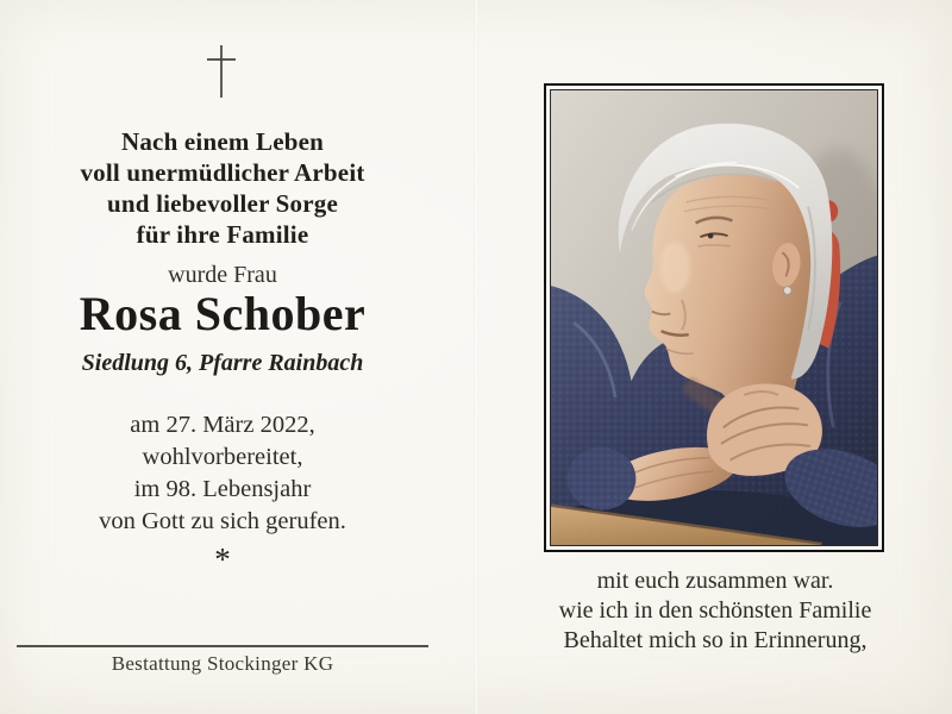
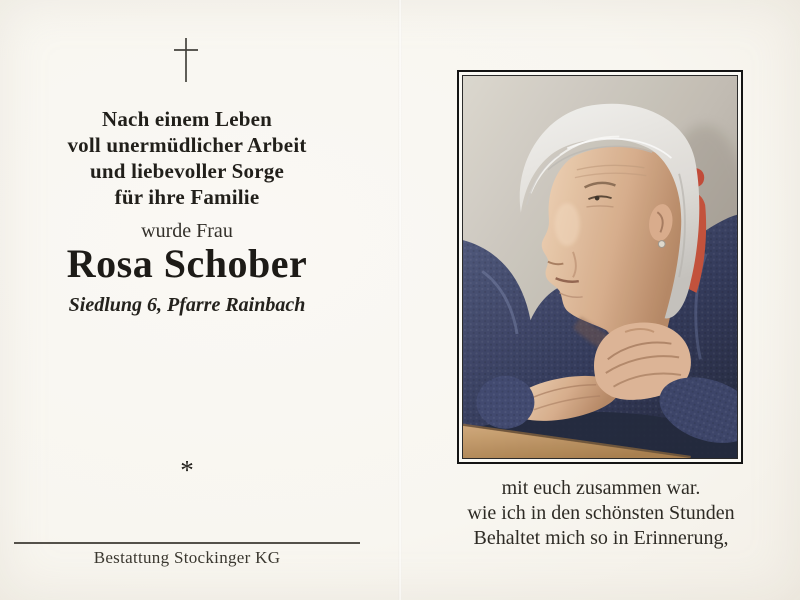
  Nach einem Leben
  voll unermüdlicher Arbeit
  und liebevoller Sorge
  für ihre Familie
  wurde Frau
  Rosa Schober
  Siedlung 6, Pfarre Rainbach
- am 27. März 2022,
- wohlvorbereitet,
- im 98. Lebensjahr
- von Gott zu sich gerufen.
  *
  Bestattung Stockinger KG
  mit euch zusammen war.
- wie ich in den schönsten Familie
+ wie ich in den schönsten Stunden
  Behaltet mich so in Erinnerung,
